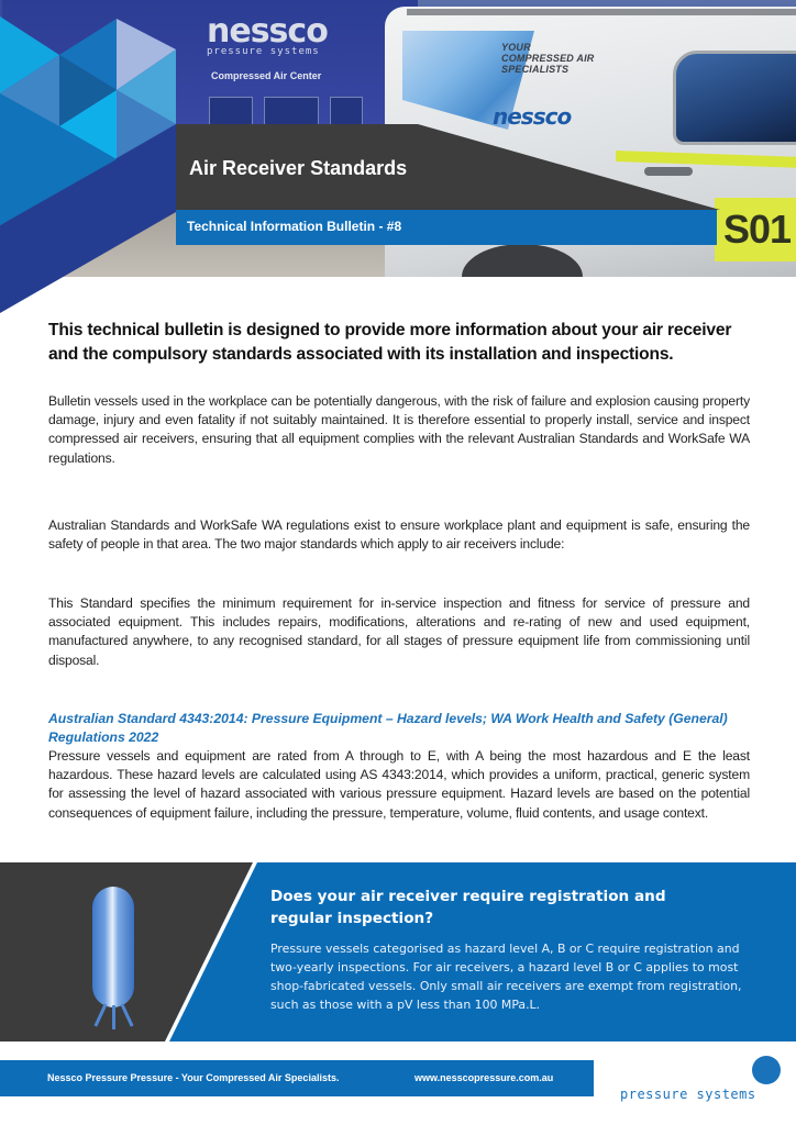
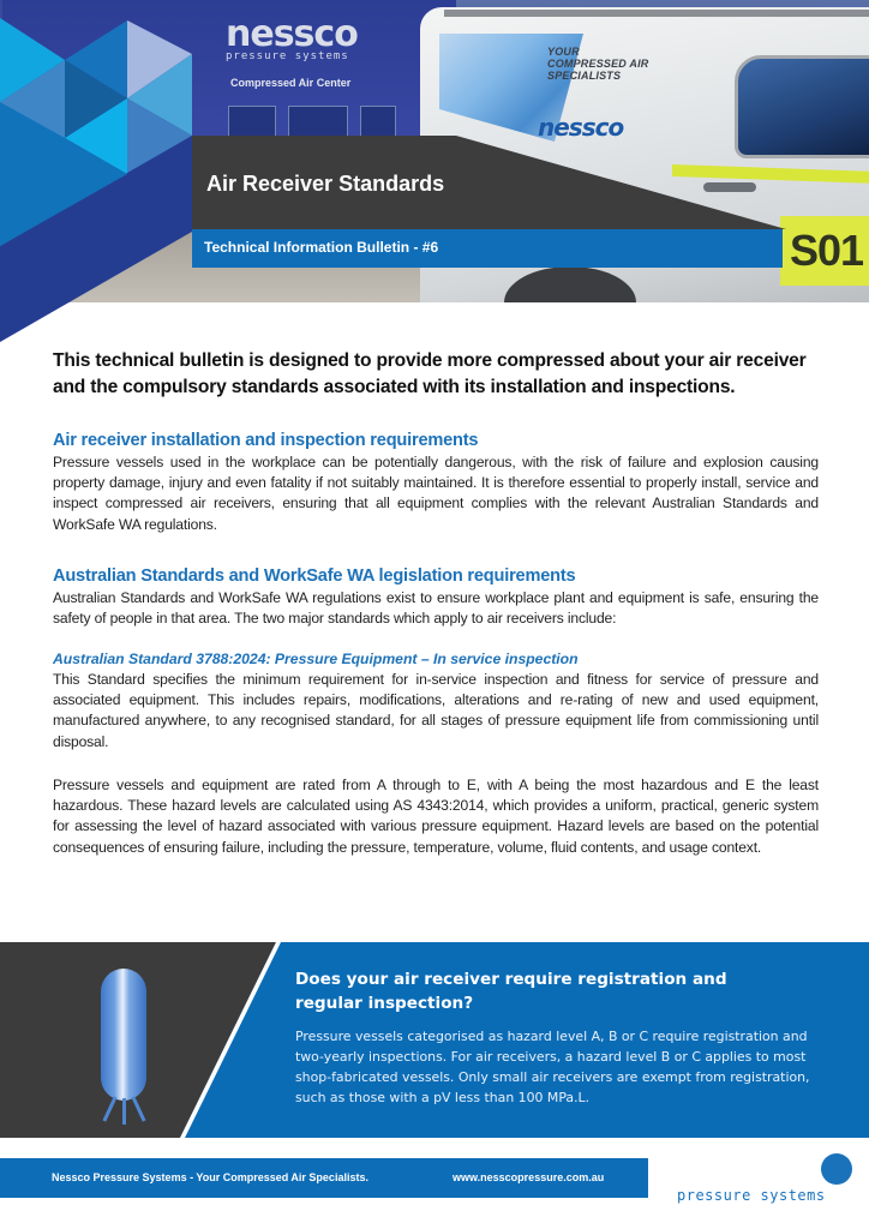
  nessco
  pressure systems
  Compressed Air Center
  YOUR
  COMPRESSED AIR
  SPECIALISTS
  nessco
  S01
  Air Receiver Standards
- Technical Information Bulletin - #8
+ Technical Information Bulletin - #6
- This technical bulletin is designed to provide more information about your air receiver and the compulsory standards associated with its installation and inspections.
+ This technical bulletin is designed to provide more compressed about your air receiver and the compulsory standards associated with its installation and inspections.
+ Air receiver installation and inspection requirements
- Bulletin vessels used in the workplace can be potentially dangerous, with the risk of failure and explosion causing property damage, injury and even fatality if not suitably maintained. It is therefore essential to properly install, service and inspect compressed air receivers, ensuring that all equipment complies with the relevant Australian Standards and WorkSafe WA regulations.
+ Pressure vessels used in the workplace can be potentially dangerous, with the risk of failure and explosion causing property damage, injury and even fatality if not suitably maintained. It is therefore essential to properly install, service and inspect compressed air receivers, ensuring that all equipment complies with the relevant Australian Standards and WorkSafe WA regulations.
+ Australian Standards and WorkSafe WA legislation requirements
  Australian Standards and WorkSafe WA regulations exist to ensure workplace plant and equipment is safe, ensuring the safety of people in that area. The two major standards which apply to air receivers include:
+ Australian Standard 3788:2024: Pressure Equipment – In service inspection
  This Standard specifies the minimum requirement for in-service inspection and fitness for service of pressure and associated equipment. This includes repairs, modifications, alterations and re-rating of new and used equipment, manufactured anywhere, to any recognised standard, for all stages of pressure equipment life from commissioning until disposal.
- Australian Standard 4343:2014: Pressure Equipment – Hazard levels; WA Work Health and Safety (General) Regulations 2022
- Pressure vessels and equipment are rated from A through to E, with A being the most hazardous and E the least hazardous. These hazard levels are calculated using AS 4343:2014, which provides a uniform, practical, generic system for assessing the level of hazard associated with various pressure equipment. Hazard levels are based on the potential consequences of equipment failure, including the pressure, temperature, volume, fluid contents, and usage context.
+ Pressure vessels and equipment are rated from A through to E, with A being the most hazardous and E the least hazardous. These hazard levels are calculated using AS 4343:2014, which provides a uniform, practical, generic system for assessing the level of hazard associated with various pressure equipment. Hazard levels are based on the potential consequences of ensuring failure, including the pressure, temperature, volume, fluid contents, and usage context.
  Does your air receiver require registration and regular inspection?
  Pressure vessels categorised as hazard level A, B or C require registration and two-yearly inspections. For air receivers, a hazard level B or C applies to most shop-fabricated vessels. Only small air receivers are exempt from registration, such as those with a pV less than 100 MPa.L.
- Nessco Pressure Pressure - Your Compressed Air Specialists.
+ Nessco Pressure Systems - Your Compressed Air Specialists.
  www.nesscopressure.com.au
  pressure systems
